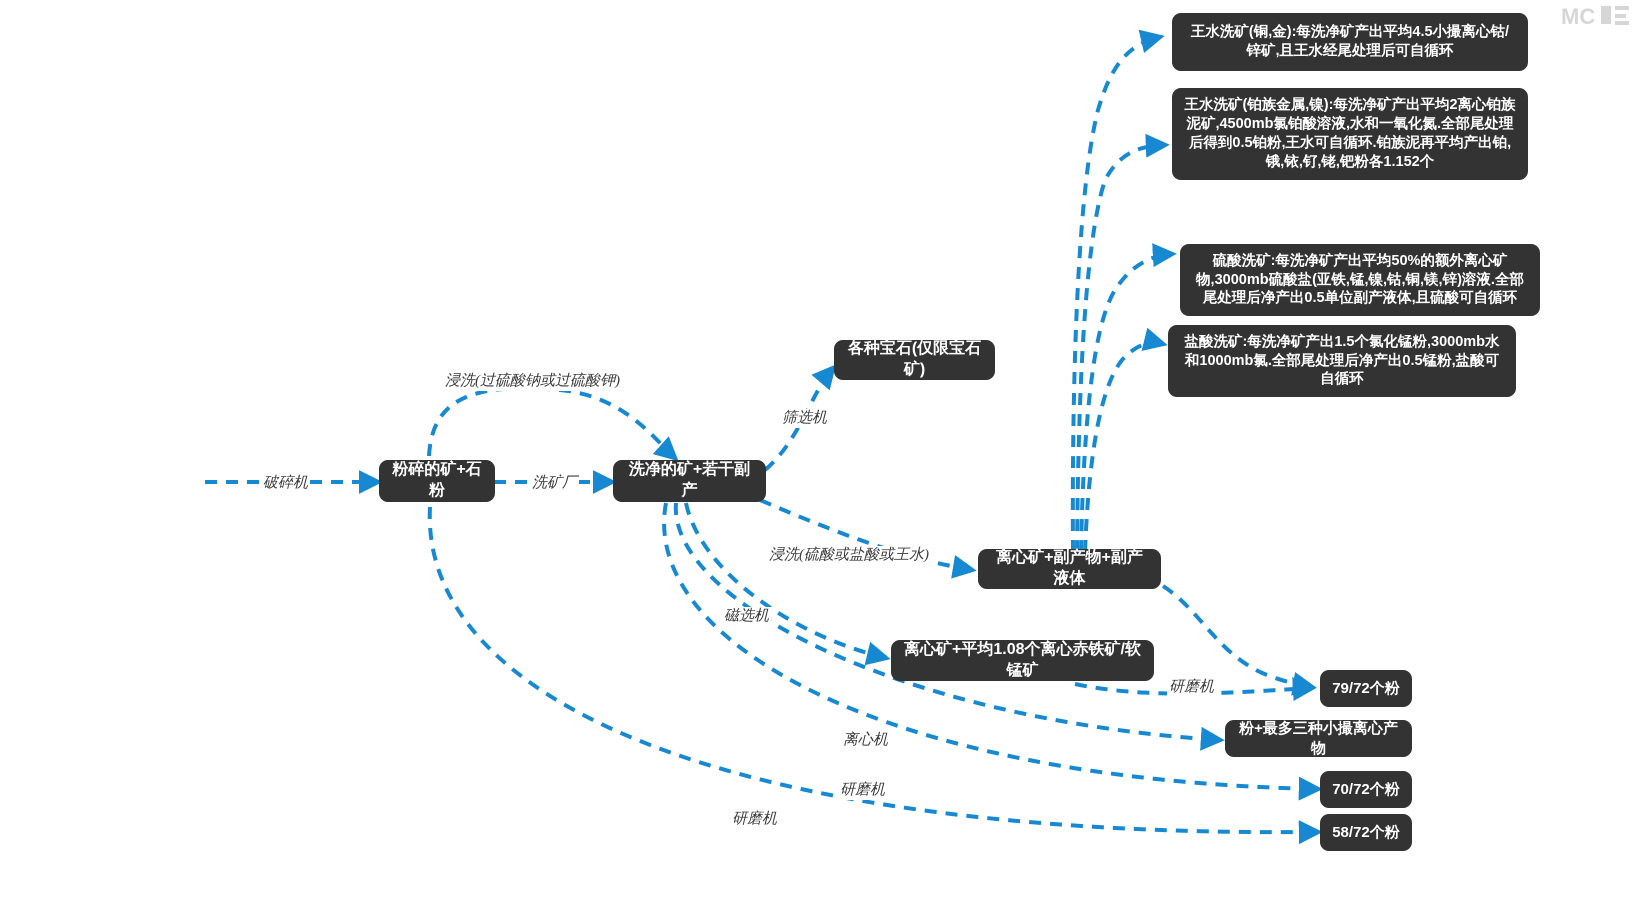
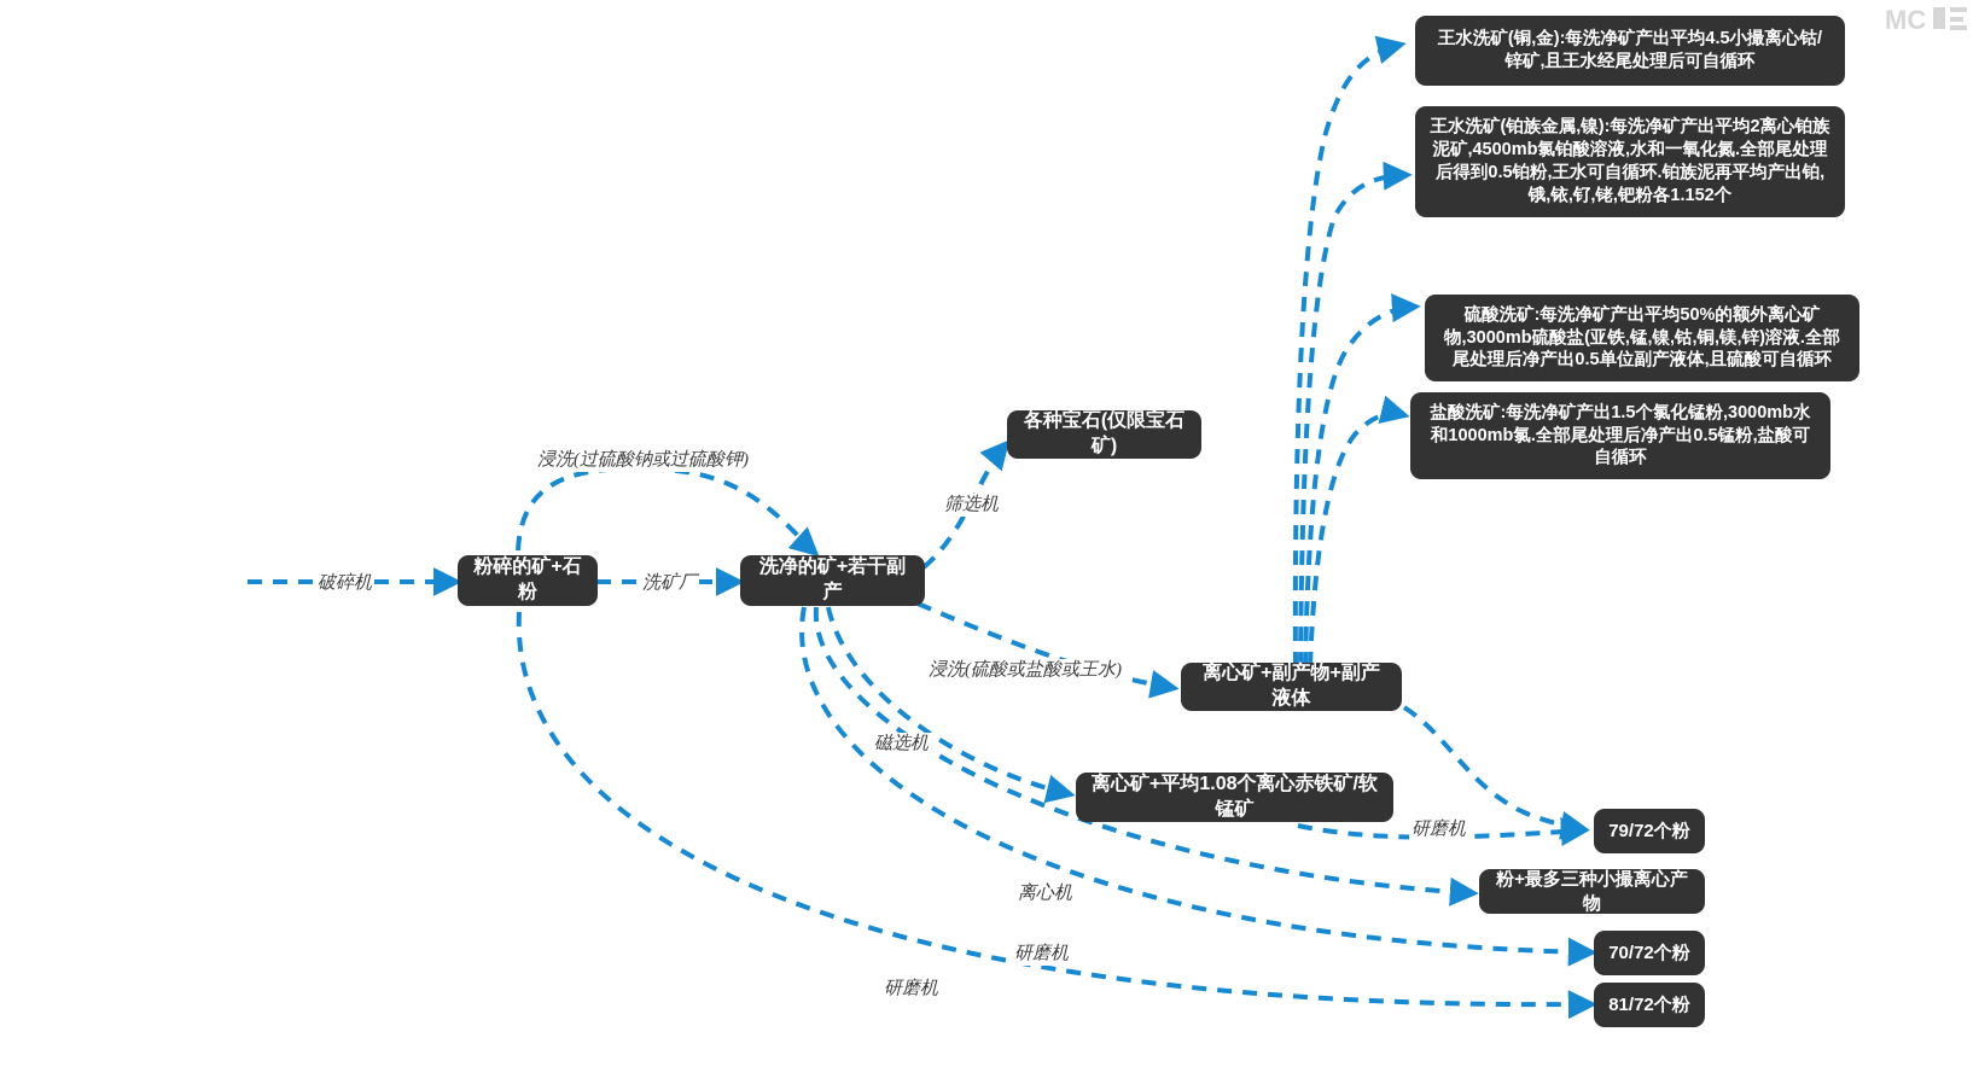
  粉碎的矿+石粉
  洗净的矿+若干副产
  各种宝石(仅限宝石矿)
  离心矿+副产物+副产液体
  离心矿+平均1.08个离心赤铁矿/软锰矿
  王水洗矿(铜,金):每洗净矿产出平均4.5小撮离心钴/锌矿,且王水经尾处理后可自循环
  王水洗矿(铂族金属,镍):每洗净矿产出平均2离心铂族泥矿,4500mb氯铂酸溶液,水和一氧化氮.全部尾处理后得到0.5铂粉,王水可自循环.铂族泥再平均产出铂,锇,铱,钌,铑,钯粉各1.152个
  硫酸洗矿:每洗净矿产出平均50%的额外离心矿物,3000mb硫酸盐(亚铁,锰,镍,钴,铜,镁,锌)溶液.全部尾处理后净产出0.5单位副产液体,且硫酸可自循环
  盐酸洗矿:每洗净矿产出1.5个氯化锰粉,3000mb水和1000mb氯.全部尾处理后净产出0.5锰粉,盐酸可自循环
  79/72个粉
  粉+最多三种小撮离心产物
  70/72个粉
- 58/72个粉
+ 81/72个粉
  破碎机
  浸洗(过硫酸钠或过硫酸钾)
  洗矿厂
  筛选机
  浸洗(硫酸或盐酸或王水)
  磁选机
  离心机
  研磨机
  研磨机
  研磨机
  MC
